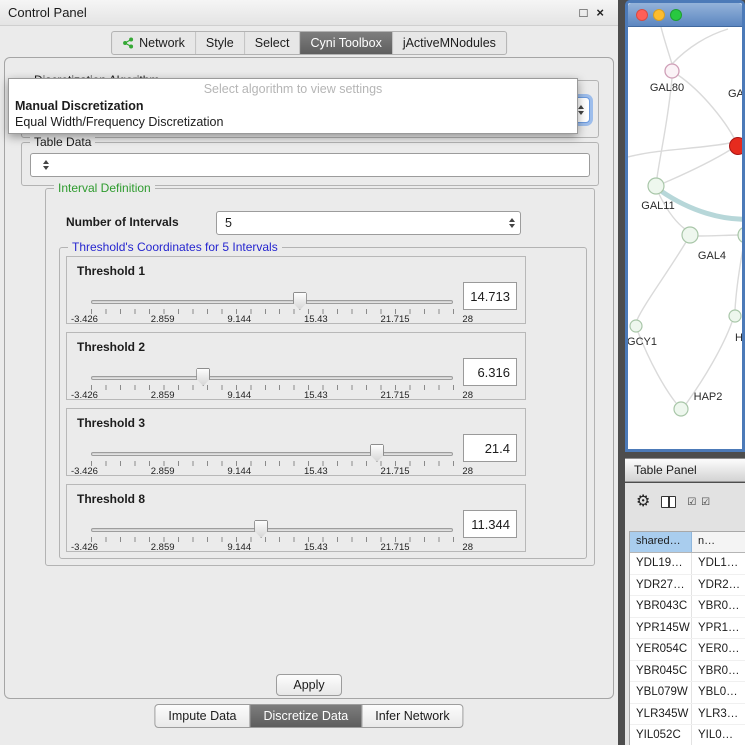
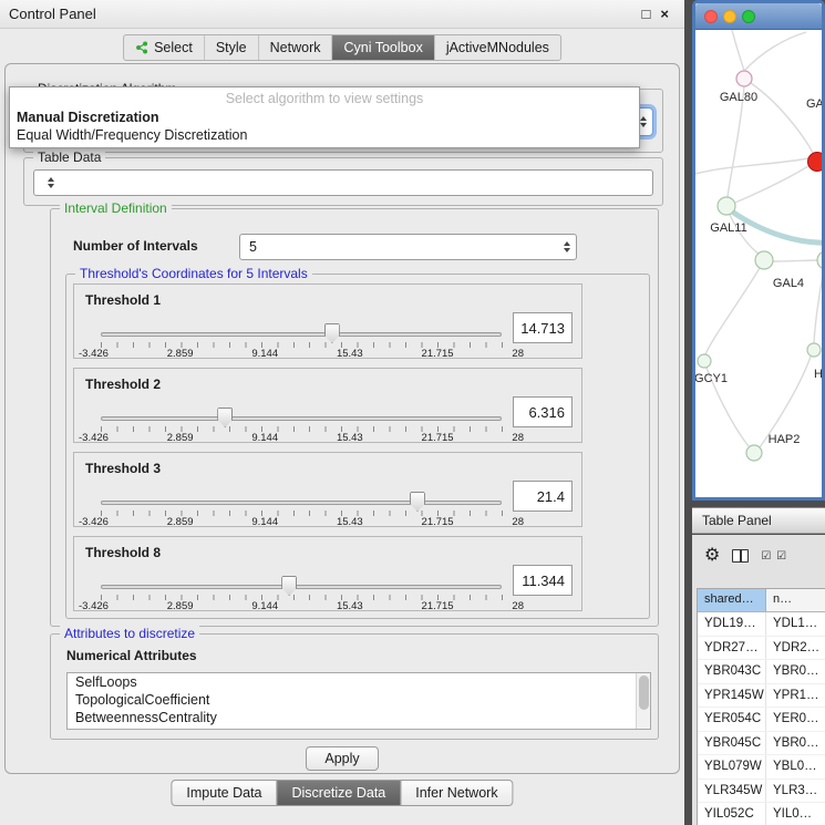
  Control Panel
  □
  ×
- Network
+ Select
  Style
- Select
+ Network
  Cyni Toolbox
  jActiveMNodules
  Table Data
  Interval Definition
  Number of Intervals
  5
  Threshold's Coordinates for 5 Intervals
  Threshold 1
  -3.426
  2.859
  9.144
  15.43
  21.715
  28
  14.713
  Threshold 2
  -3.426
  2.859
  9.144
  15.43
  21.715
  28
  6.316
  Threshold 3
  -3.426
  2.859
  9.144
  15.43
  21.715
  28
  21.4
  Threshold 8
  -3.426
  2.859
  9.144
  15.43
  21.715
  28
  11.344
+ Attributes to discretize
+ Numerical Attributes
+ SelfLoops
+ TopologicalCoefficient
+ BetweennessCentrality
  Apply
  Impute Data
  Discretize Data
  Infer Network
  Select algorithm to view settings
  Manual Discretization
  Equal Width/Frequency Discretization
  GAL80
  GA
  GAL11
  GAL4
  GCY1
  H
  HAP2
  Table Panel
  ⚙
  ☑ ☑
  shared…
  n…
  YDL19…
  YDL1…
  YDR27…
  YDR2…
  YBR043C
  YBR0…
  YPR145W
  YPR1…
  YER054C
  YER0…
  YBR045C
  YBR0…
  YBL079W
  YBL0…
  YLR345W
  YLR3…
  YIL052C
  YIL0…
